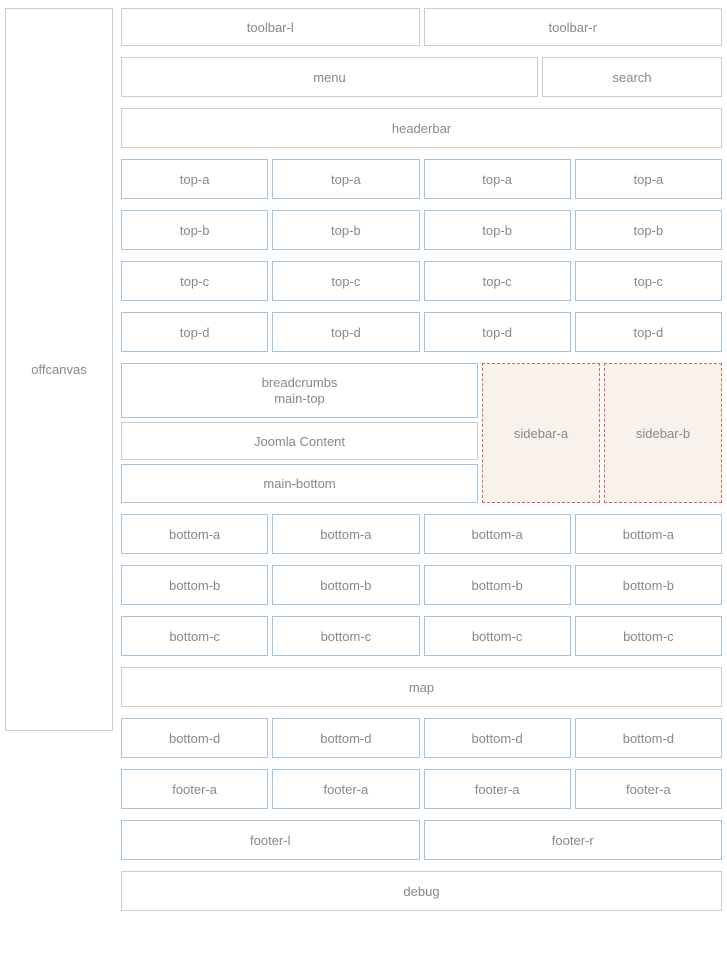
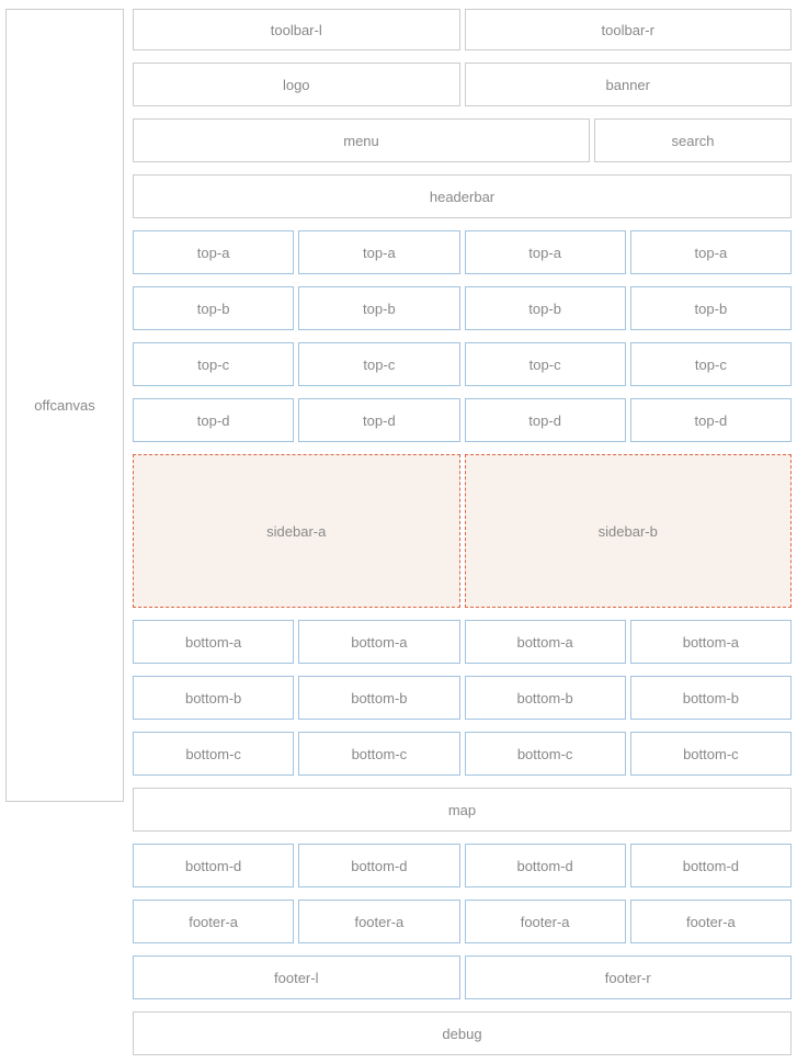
  offcanvas
  toolbar-l
  toolbar-r
+ logo
+ banner
  menu
  search
  headerbar
  top-a
  top-a
  top-a
  top-a
  top-b
  top-b
  top-b
  top-b
  top-c
  top-c
  top-c
  top-c
  top-d
  top-d
  top-d
  top-d
- breadcrumbs
- main-top
- Joomla Content
- main-bottom
  sidebar-a
  sidebar-b
  bottom-a
  bottom-a
  bottom-a
  bottom-a
  bottom-b
  bottom-b
  bottom-b
  bottom-b
  bottom-c
  bottom-c
  bottom-c
  bottom-c
  map
  bottom-d
  bottom-d
  bottom-d
  bottom-d
  footer-a
  footer-a
  footer-a
  footer-a
  footer-l
  footer-r
  debug
